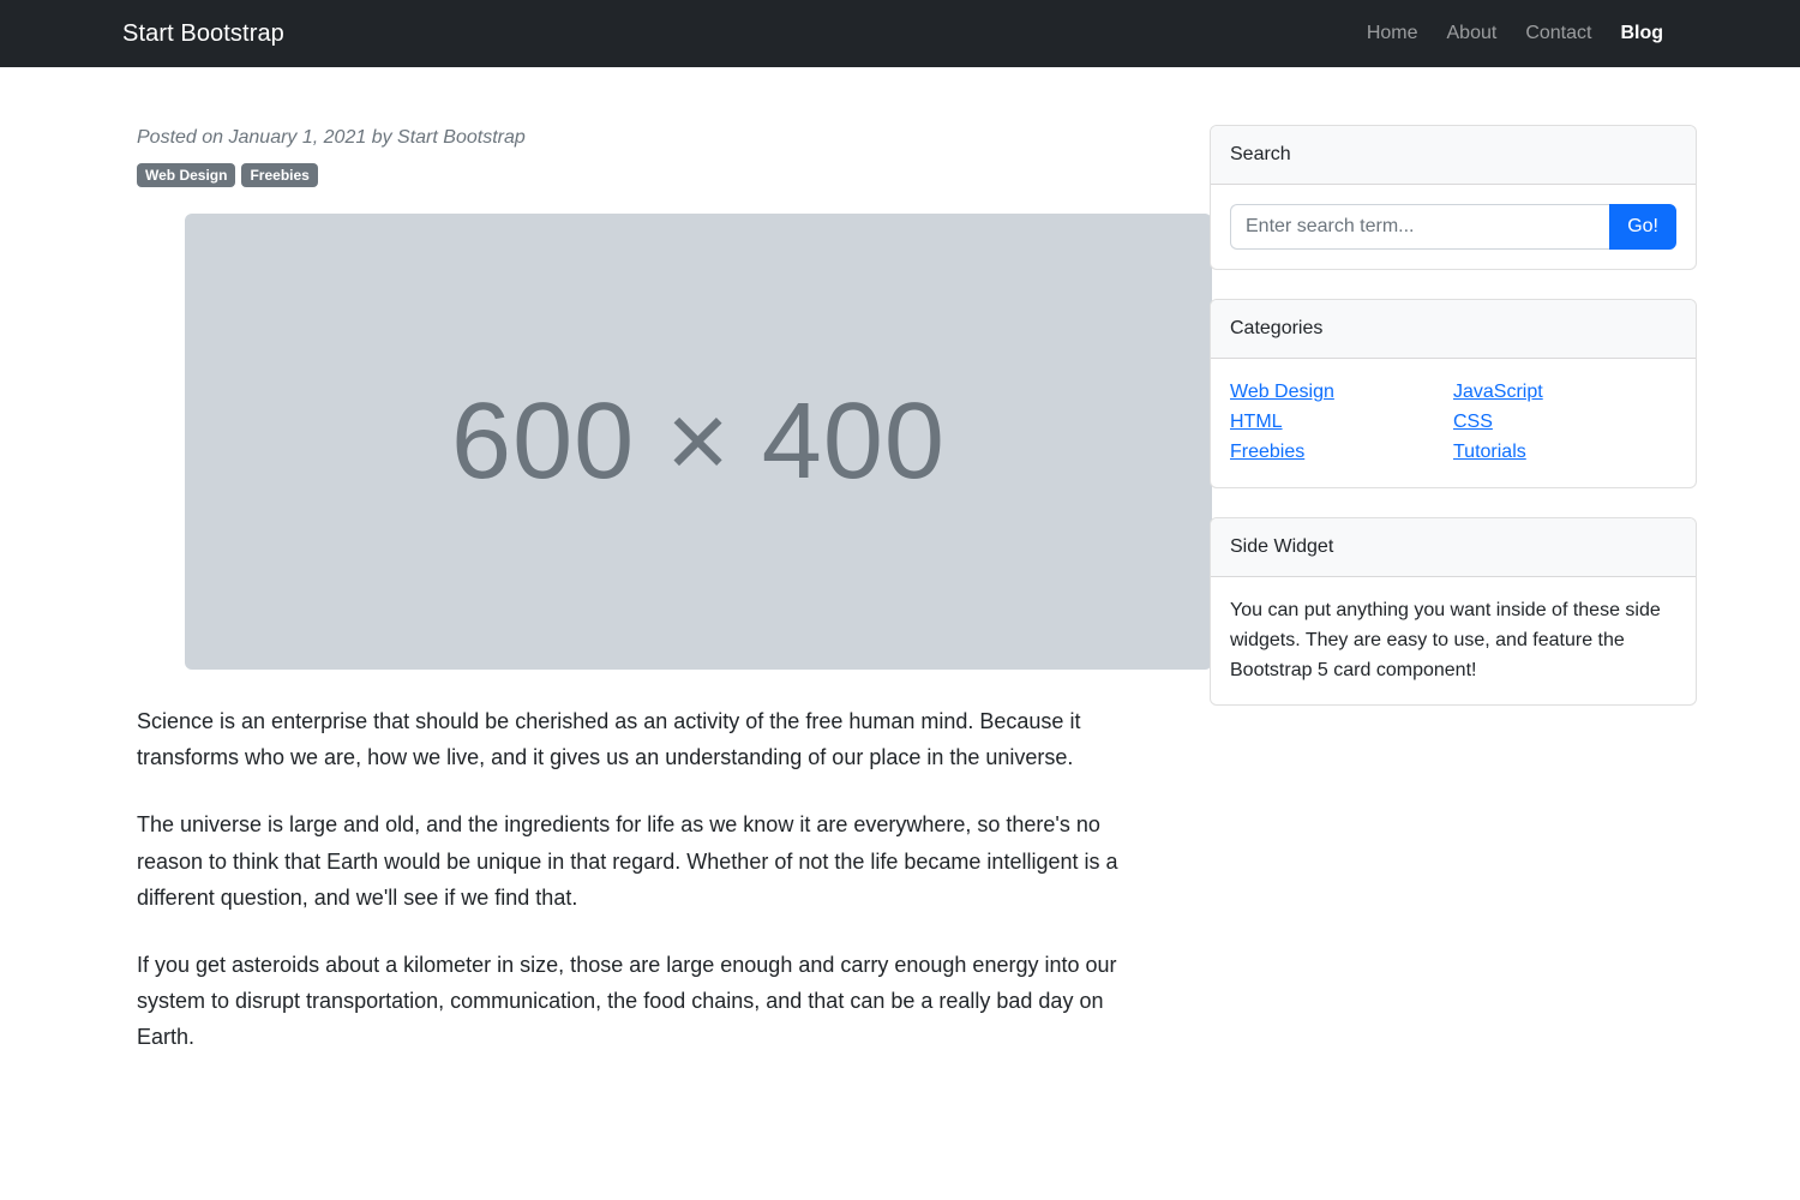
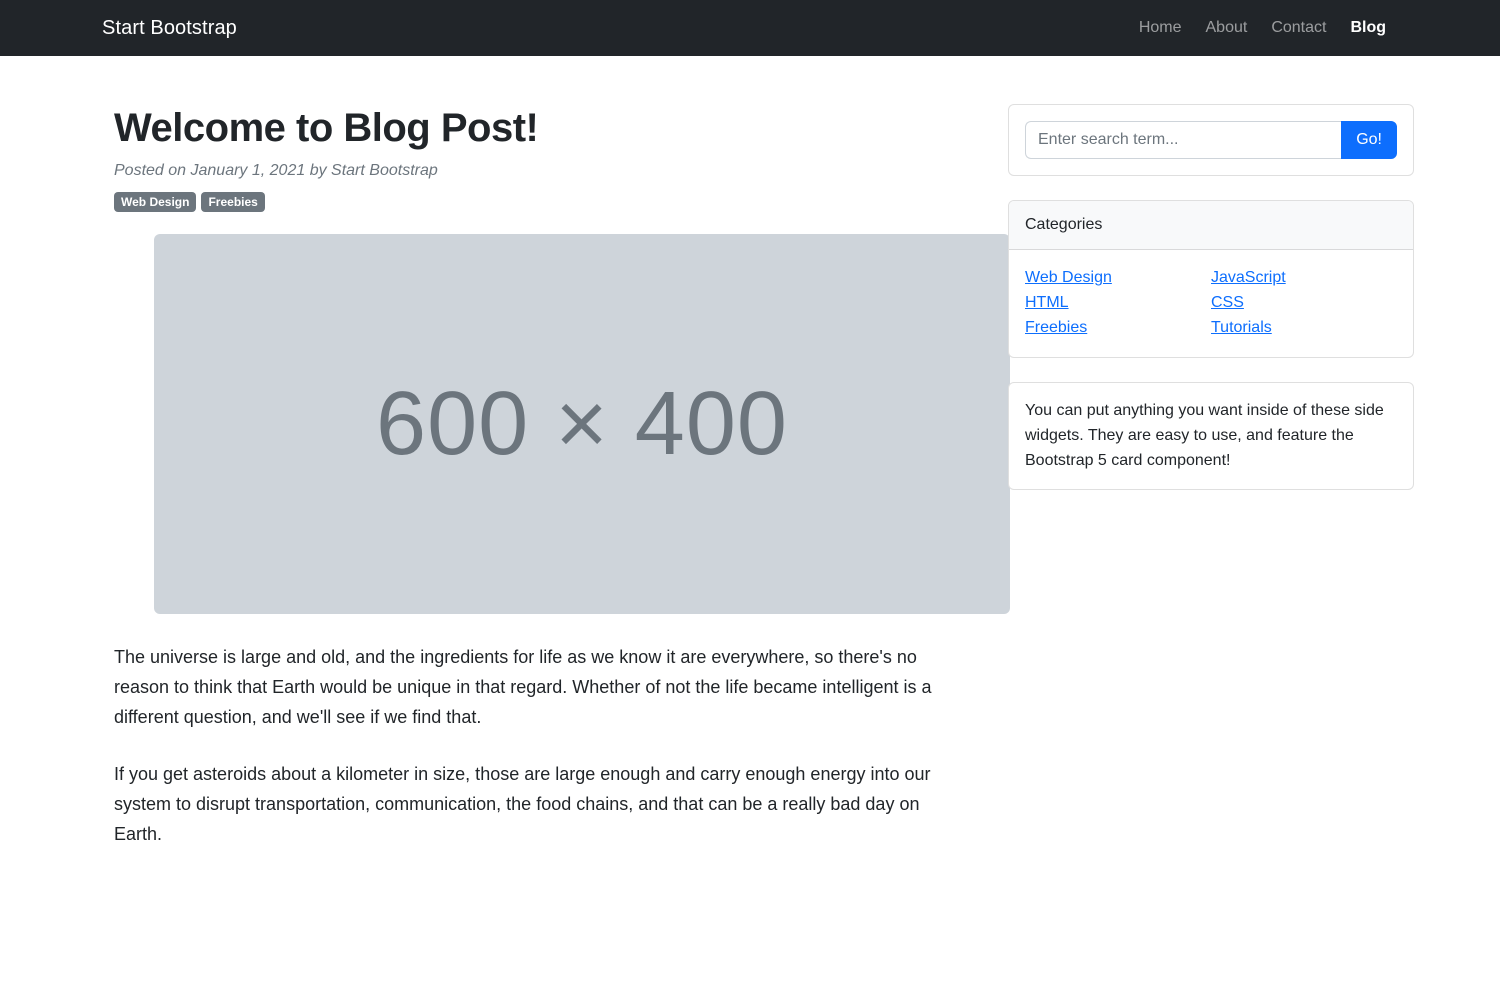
  Start Bootstrap
  Home
  About
  Contact
  Blog
+ Welcome to Blog Post!
  Posted on January 1, 2021 by Start Bootstrap
  Web Design
  Freebies
  600 × 400
- Science is an enterprise that should be cherished as an activity of the free human mind. Because it transforms who we are, how we live, and it gives us an understanding of our place in the universe.
  The universe is large and old, and the ingredients for life as we know it are everywhere, so there's no reason to think that Earth would be unique in that regard. Whether of not the life became intelligent is a different question, and we'll see if we find that.
  If you get asteroids about a kilometer in size, those are large enough and carry enough energy into our system to disrupt transportation, communication, the food chains, and that can be a really bad day on Earth.
- Search
  Enter search term...
  Go!
  Categories
  Web Design
  HTML
  Freebies
  JavaScript
  CSS
  Tutorials
- Side Widget
  You can put anything you want inside of these side widgets. They are easy to use, and feature the Bootstrap 5 card component!
